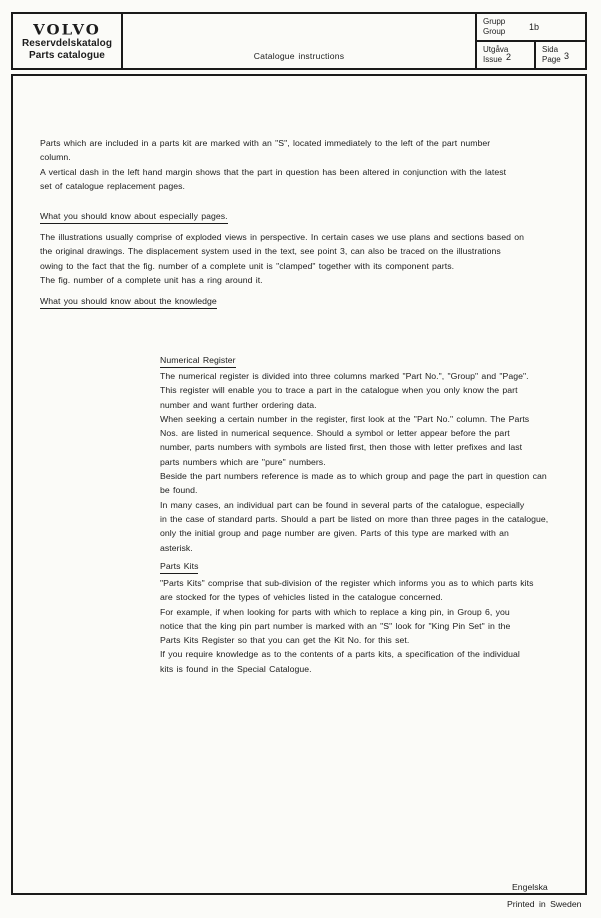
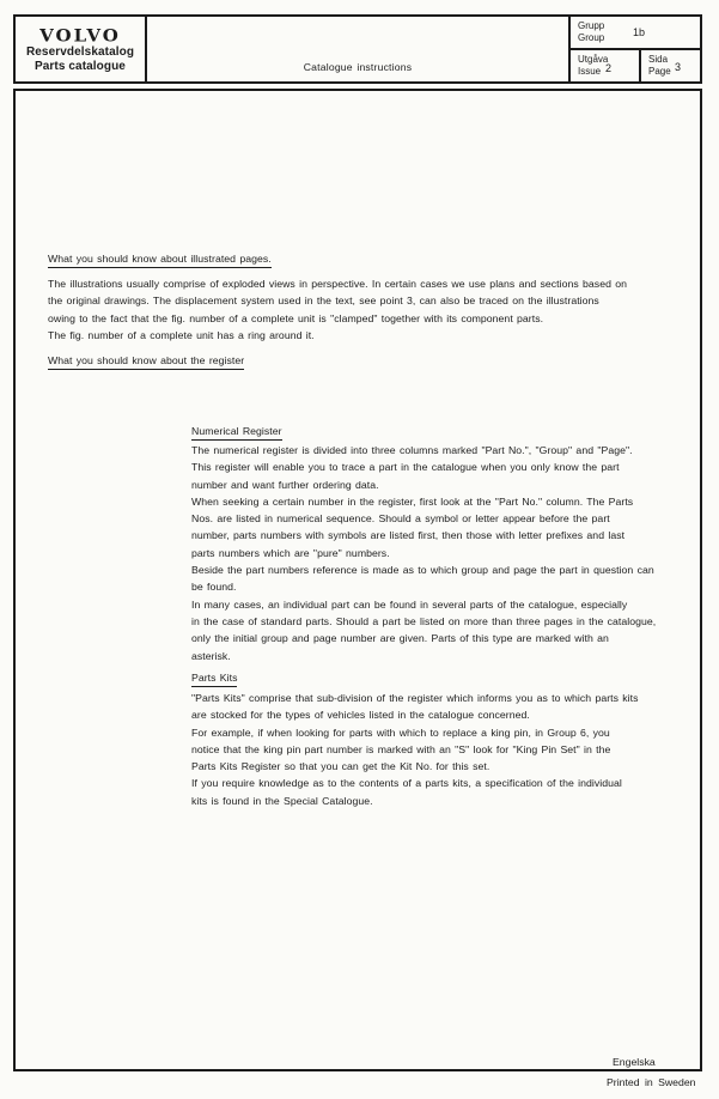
  VOLVO
  Reservdelskatalog
  Parts catalogue
  Catalogue instructions
  Grupp
  Group
  1b
  Utgåva
  Issue
  2
  Sida
  Page
  3
- Parts which are included in a parts kit are marked with an "S", located immediately to the left of the part number
- column.
- A vertical dash in the left hand margin shows that the part in question has been altered in conjunction with the latest
- set of catalogue replacement pages.
- What you should know about especially pages.
+ What you should know about illustrated pages.
  The illustrations usually comprise of exploded views in perspective. In certain cases we use plans and sections based on
  the original drawings. The displacement system used in the text, see point 3, can also be traced on the illustrations
  owing to the fact that the fig. number of a complete unit is "clamped" together with its component parts.
  The fig. number of a complete unit has a ring around it.
- What you should know about the knowledge
+ What you should know about the register
  Numerical Register
  The numerical register is divided into three columns marked "Part No.", "Group" and "Page".
  This register will enable you to trace a part in the catalogue when you only know the part
  number and want further ordering data.
  When seeking a certain number in the register, first look at the "Part No." column. The Parts
  Nos. are listed in numerical sequence. Should a symbol or letter appear before the part
  number, parts numbers with symbols are listed first, then those with letter prefixes and last
  parts numbers which are "pure" numbers.
  Beside the part numbers reference is made as to which group and page the part in question can
  be found.
  In many cases, an individual part can be found in several parts of the catalogue, especially
  in the case of standard parts. Should a part be listed on more than three pages in the catalogue,
  only the initial group and page number are given. Parts of this type are marked with an
  asterisk.
  Parts Kits
  "Parts Kits" comprise that sub-division of the register which informs you as to which parts kits
  are stocked for the types of vehicles listed in the catalogue concerned.
  For example, if when looking for parts with which to replace a king pin, in Group 6, you
  notice that the king pin part number is marked with an "S" look for "King Pin Set" in the
  Parts Kits Register so that you can get the Kit No. for this set.
  If you require knowledge as to the contents of a parts kits, a specification of the individual
  kits is found in the Special Catalogue.
  Engelska
  Printed in Sweden
